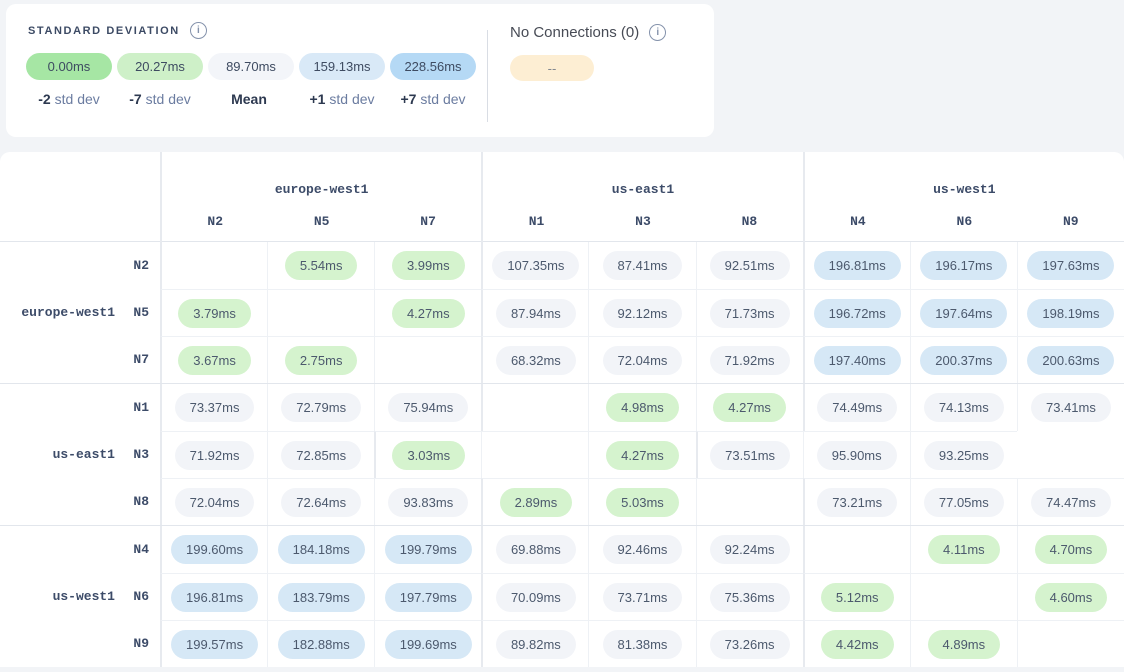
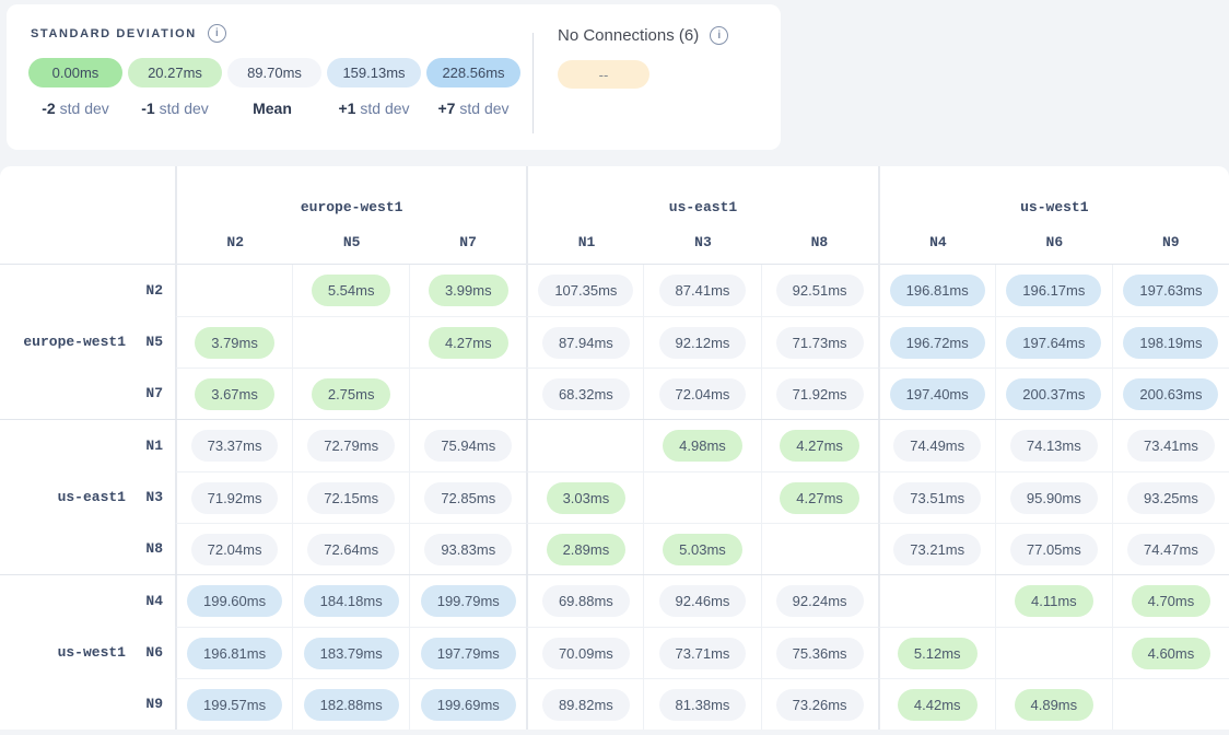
  STANDARD DEVIATION
  i
  0.00ms
  -2 std dev
  20.27ms
- -7 std dev
+ -1 std dev
  89.70ms
  Mean
  159.13ms
  +1 std dev
  228.56ms
  +7 std dev
- No Connections (0)
+ No Connections (6)
  i
  --
  europe-west1
  N2
  N5
  N7
  us-east1
  N1
  N3
  N8
  us-west1
  N4
  N6
  N9
  europe-west1
  N2
  5.54ms
  3.99ms
  107.35ms
  87.41ms
  92.51ms
  196.81ms
  196.17ms
  197.63ms
  N5
  3.79ms
  4.27ms
  87.94ms
  92.12ms
  71.73ms
  196.72ms
  197.64ms
  198.19ms
  N7
  3.67ms
  2.75ms
  68.32ms
  72.04ms
  71.92ms
  197.40ms
  200.37ms
  200.63ms
  us-east1
  N1
  73.37ms
  72.79ms
  75.94ms
  4.98ms
  4.27ms
  74.49ms
  74.13ms
  73.41ms
  N3
  71.92ms
+ 72.15ms
  72.85ms
  3.03ms
  4.27ms
  73.51ms
  95.90ms
  93.25ms
  N8
  72.04ms
  72.64ms
  93.83ms
  2.89ms
  5.03ms
  73.21ms
  77.05ms
  74.47ms
  us-west1
  N4
  199.60ms
  184.18ms
  199.79ms
  69.88ms
  92.46ms
  92.24ms
  4.11ms
  4.70ms
  N6
  196.81ms
  183.79ms
  197.79ms
  70.09ms
  73.71ms
  75.36ms
  5.12ms
  4.60ms
  N9
  199.57ms
  182.88ms
  199.69ms
  89.82ms
  81.38ms
  73.26ms
  4.42ms
  4.89ms
